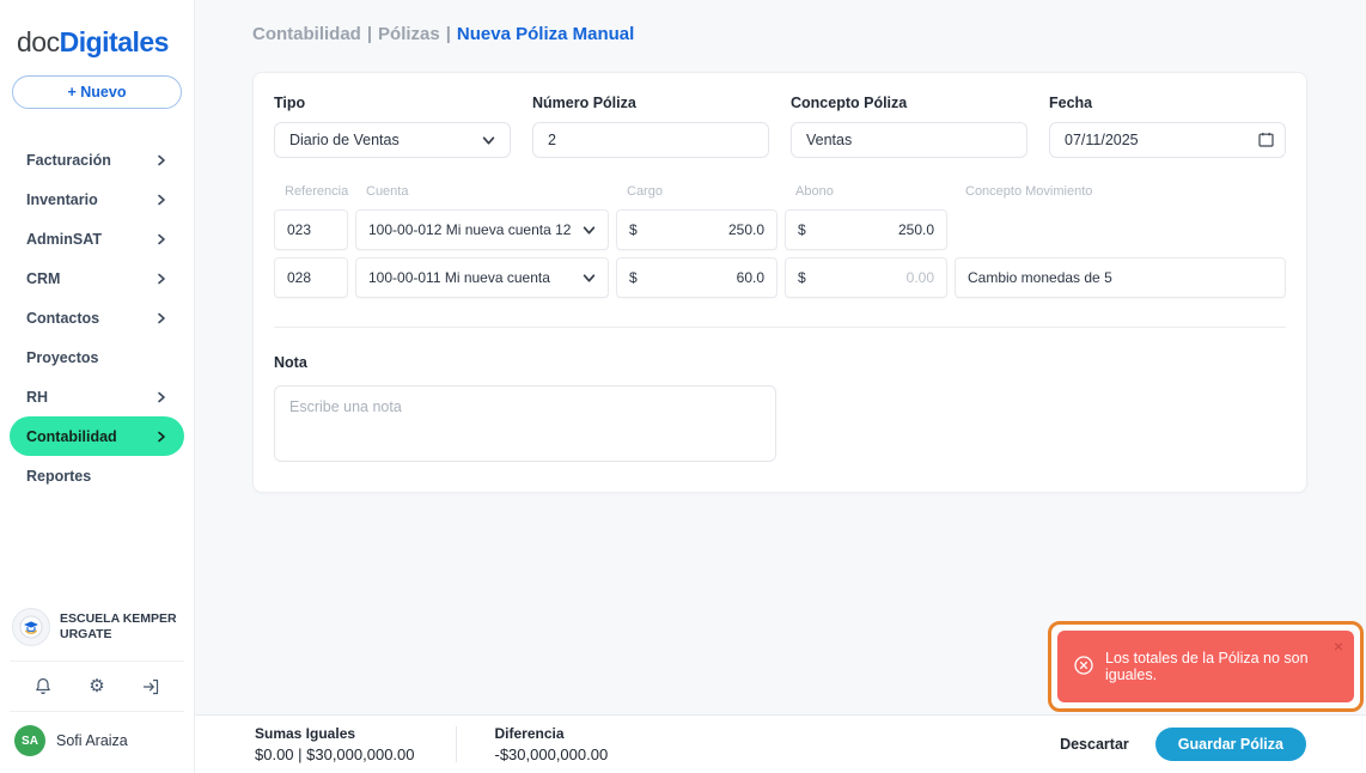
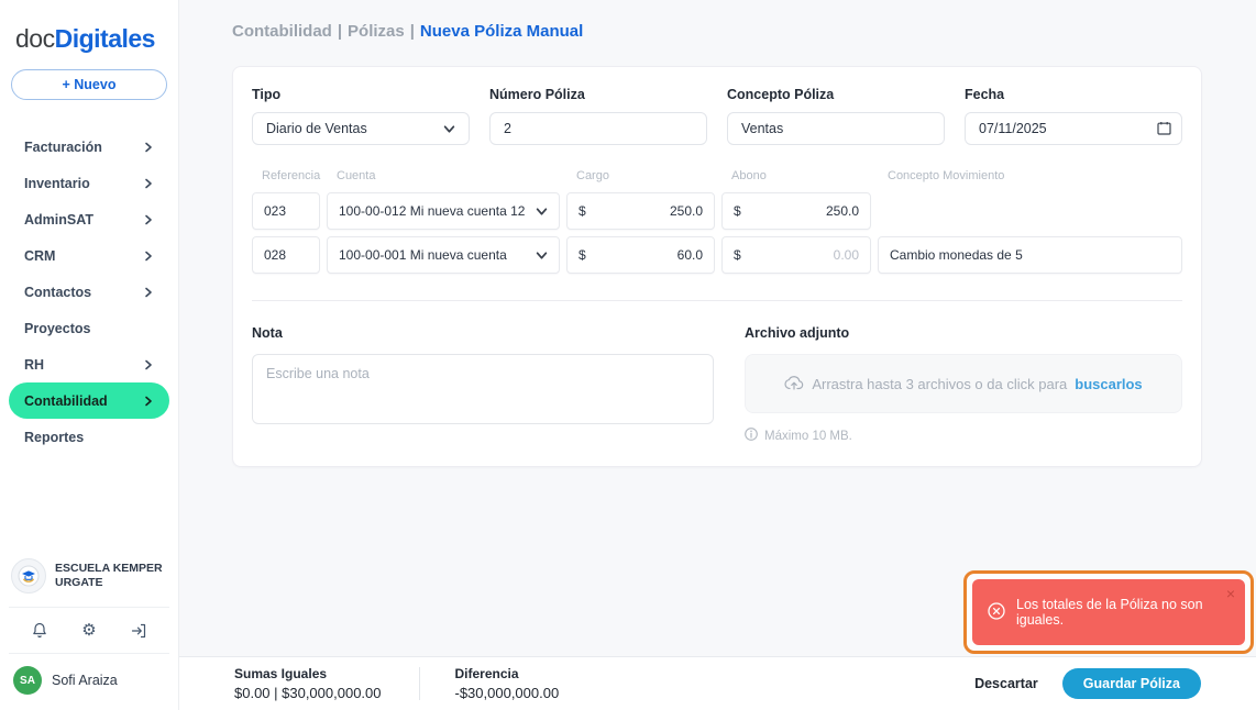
  docDigitales
  + Nuevo
  Facturación
  Inventario
  AdminSAT
  CRM
  Contactos
  Proyectos
  RH
  Contabilidad
  Reportes
  ESCUELA KEMPER URGATE
  ⚙
  SA
  Sofi Araiza
  Contabilidad | Pólizas | Nueva Póliza Manual
  Tipo
  Diario de Ventas
  Número Póliza
  2
  Concepto Póliza
  Ventas
  Fecha
  07/11/2025
  Referencia
  Cuenta
  Cargo
  Abono
  Concepto Movimiento
  023
  100-00-012 Mi nueva cuenta 12
  $
  250.0
  $
  250.0
  028
- 100-00-011 Mi nueva cuenta
+ 100-00-001 Mi nueva cuenta
  $
  60.0
  $
  0.00
  Cambio monedas de 5
  Nota
  Escribe una nota
+ Archivo adjunto
+ Arrastra hasta 3 archivos o da click para
+ buscarlos
+ Máximo 10 MB.
  Los totales de la Póliza no son iguales.
  ×
  Sumas Iguales
  $0.00 | $30,000,000.00
  Diferencia
  -$30,000,000.00
  Descartar
  Guardar Póliza
